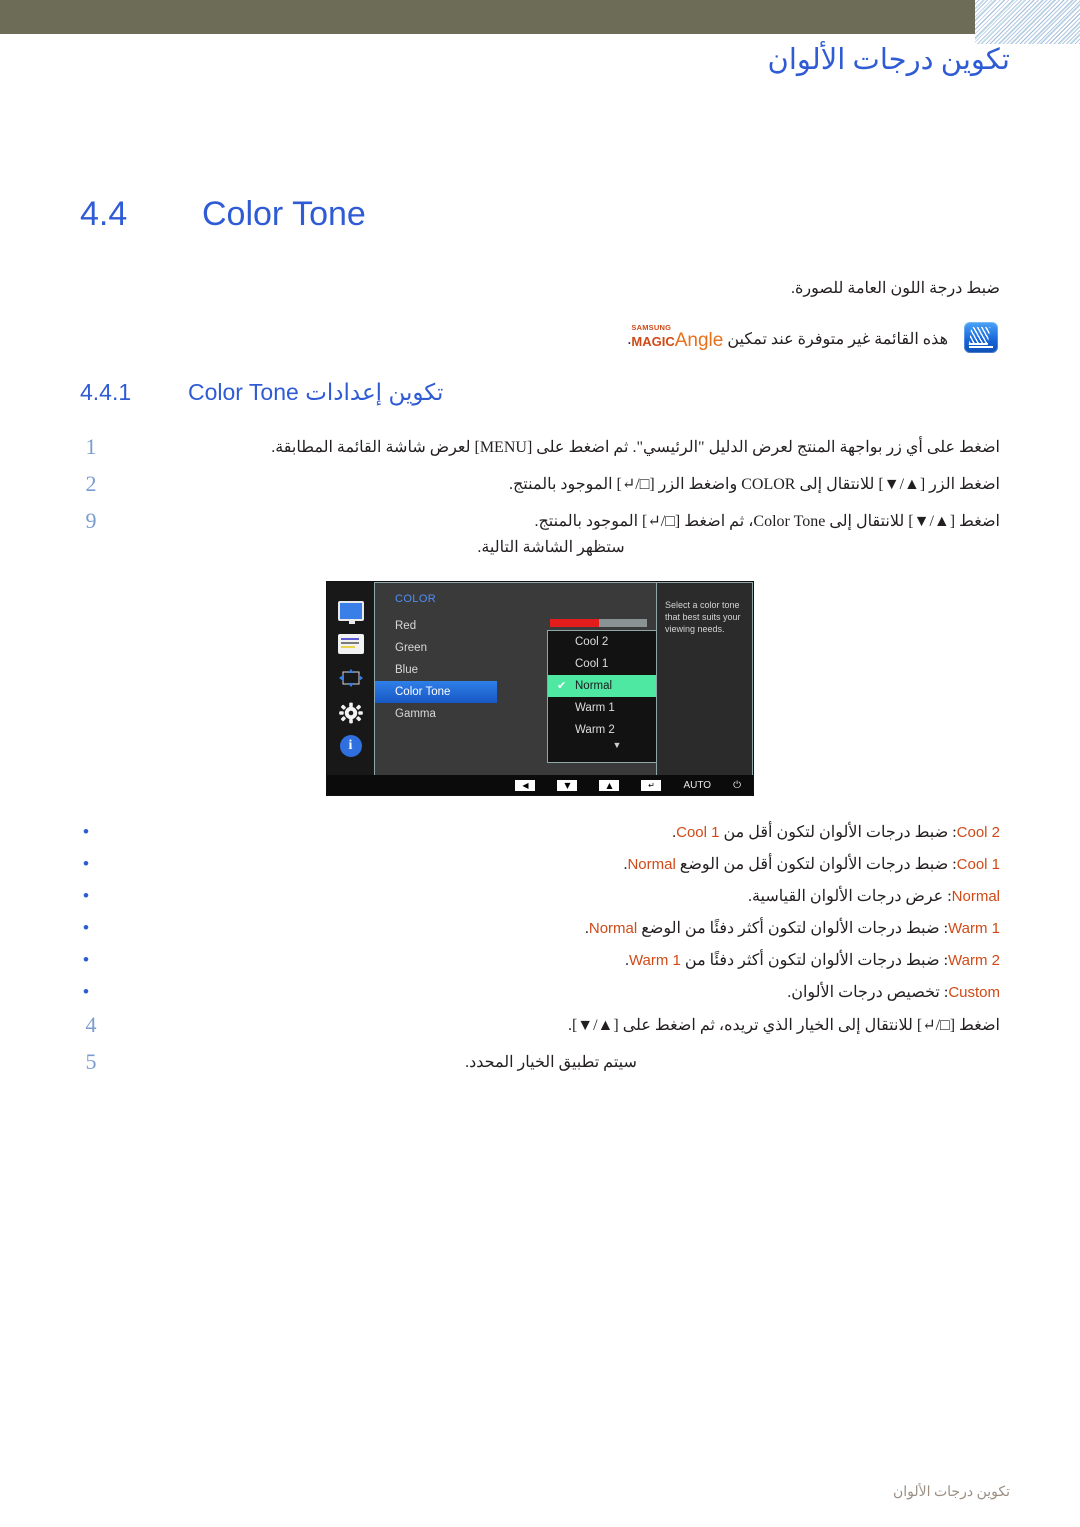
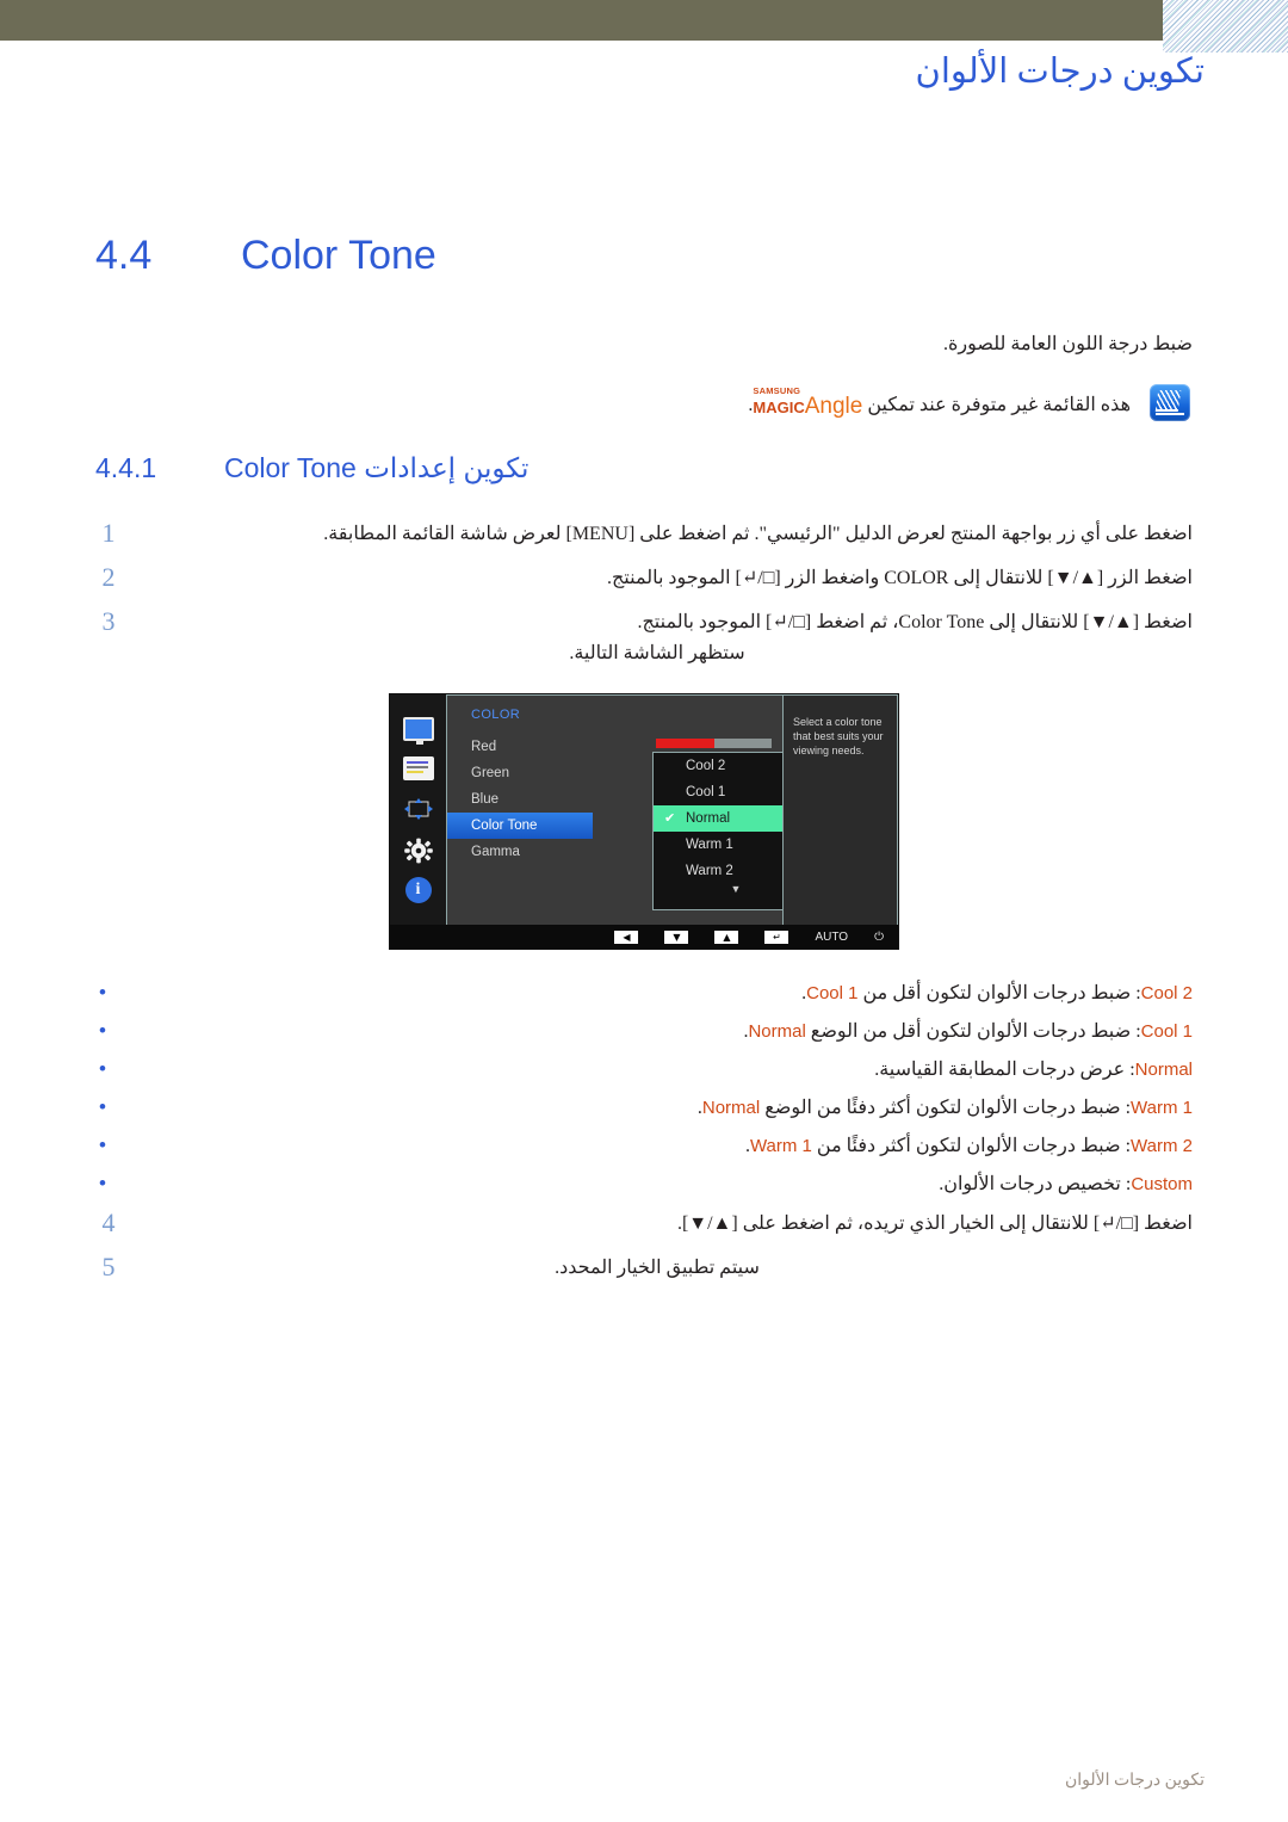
  تكوين درجات الألوان
  4.4
  Color Tone
  ضبط درجة اللون العامة للصورة.
  هذه القائمة غير متوفرة عند تمكين
  SAMSUNG
  MAGICAngle.
  4.4.1
  تكوين إعدادات Color Tone
  1
  اضغط على أي زر بواجهة المنتج لعرض الدليل "الرئيسي". ثم اضغط على [MENU] لعرض شاشة القائمة المطابقة.
  2
  اضغط الزر [▲/▼] للانتقال إلى COLOR واضغط الزر [□/↵] الموجود بالمنتج.
- 9
+ 3
  اضغط [▲/▼] للانتقال إلى Color Tone، ثم اضغط [□/↵] الموجود بالمنتج.
  ستظهر الشاشة التالية.
  i
  COLOR
  Red
  Green
  Blue
  Color Tone
  Gamma
  Cool 2
  Cool 1
  ✔
  Normal
  Warm 1
  Warm 2
  ▼
  Select a color tone that best suits your viewing needs.
  ◀
  ▼
  ▲
  ↵
  AUTO
  ⏻
  •
  Cool 2: ضبط درجات الألوان لتكون أقل من Cool 1.
  •
  Cool 1: ضبط درجات الألوان لتكون أقل من الوضع Normal.
  •
- Normal: عرض درجات الألوان القياسية.
+ Normal: عرض درجات المطابقة القياسية.
  •
  Warm 1: ضبط درجات الألوان لتكون أكثر دفئًا من الوضع Normal.
  •
  Warm 2: ضبط درجات الألوان لتكون أكثر دفئًا من Warm 1.
  •
  Custom: تخصيص درجات الألوان.
  4
  اضغط [□/↵] للانتقال إلى الخيار الذي تريده، ثم اضغط على [▲/▼].
  5
  سيتم تطبيق الخيار المحدد.
  تكوين درجات الألوان
